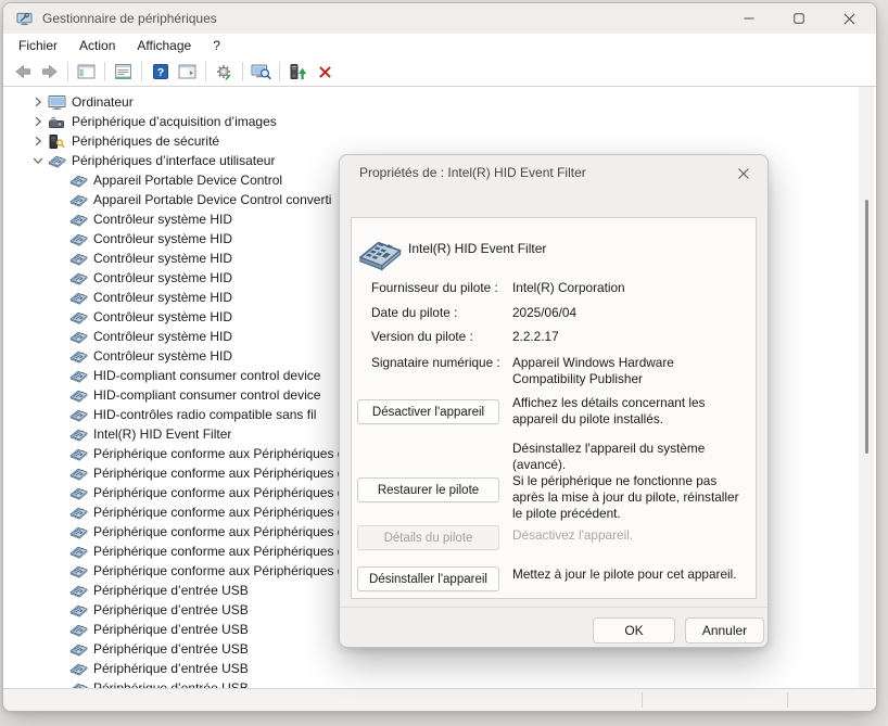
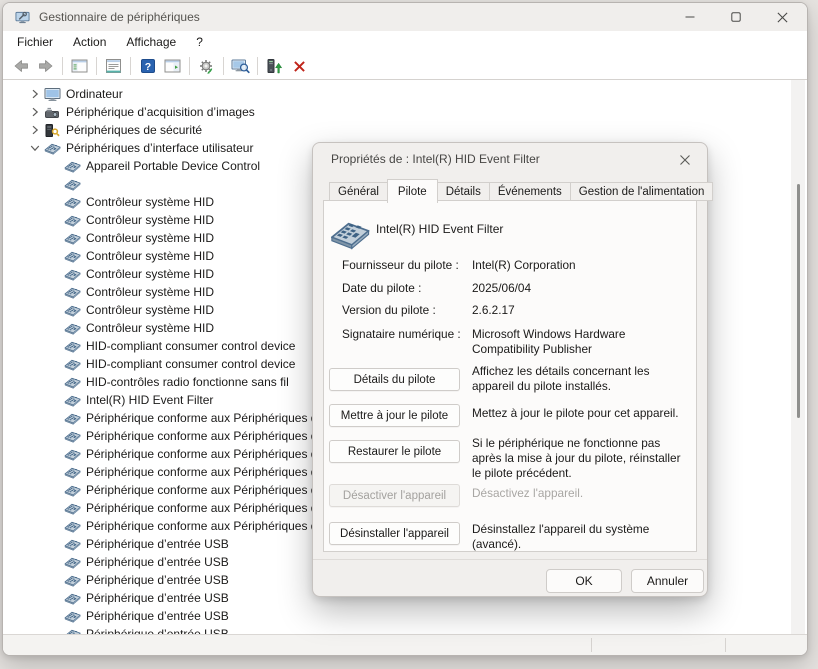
  Gestionnaire de périphériques
  Fichier
  Action
  Affichage
  ?
  ?
  Ordinateur
  Périphérique d’acquisition d’images
  Périphériques de sécurité
  Périphériques d’interface utilisateur
  Appareil Portable Device Control
- Appareil Portable Device Control converti
  Contrôleur système HID
  Contrôleur système HID
  Contrôleur système HID
  Contrôleur système HID
  Contrôleur système HID
  Contrôleur système HID
  Contrôleur système HID
  Contrôleur système HID
  HID-compliant consumer control device
  HID-compliant consumer control device
- HID-contrôles radio compatible sans fil
+ HID-contrôles radio fonctionne sans fil
  Intel(R) HID Event Filter
  Périphérique conforme aux Périphériques
  Périphérique conforme aux Périphériques
  Périphérique conforme aux Périphériques
  Périphérique conforme aux Périphériques
  Périphérique conforme aux Périphériques
  Périphérique conforme aux Périphériques
  Périphérique conforme aux Périphériques
  Périphérique d’entrée USB
  Périphérique d’entrée USB
  Périphérique d’entrée USB
  Périphérique d’entrée USB
  Périphérique d’entrée USB
  Propriétés de : Intel(R) HID Event Filter
+ Général
+ Pilote
+ Détails
+ Événements
+ Gestion de l'alimentation
  Intel(R) HID Event Filter
  Fournisseur du pilote :
  Intel(R) Corporation
  Date du pilote :
  2025/06/04
  Version du pilote :
- 2.2.2.17
+ 2.6.2.17
  Signataire numérique :
- Appareil Windows Hardware Compatibility Publisher
+ Microsoft Windows Hardware Compatibility Publisher
- Désactiver l'appareil
+ Détails du pilote
  Affichez les détails concernant les appareil du pilote installés.
+ Mettre à jour le pilote
- Désinstallez l'appareil du système (avancé).
+ Mettez à jour le pilote pour cet appareil.
  Restaurer le pilote
  Si le périphérique ne fonctionne pas après la mise à jour du pilote, réinstaller le pilote précédent.
- Détails du pilote
+ Désactiver l'appareil
  Désactivez l'appareil.
  Désinstaller l'appareil
- Mettez à jour le pilote pour cet appareil.
+ Désinstallez l'appareil du système (avancé).
  OK
  Annuler
